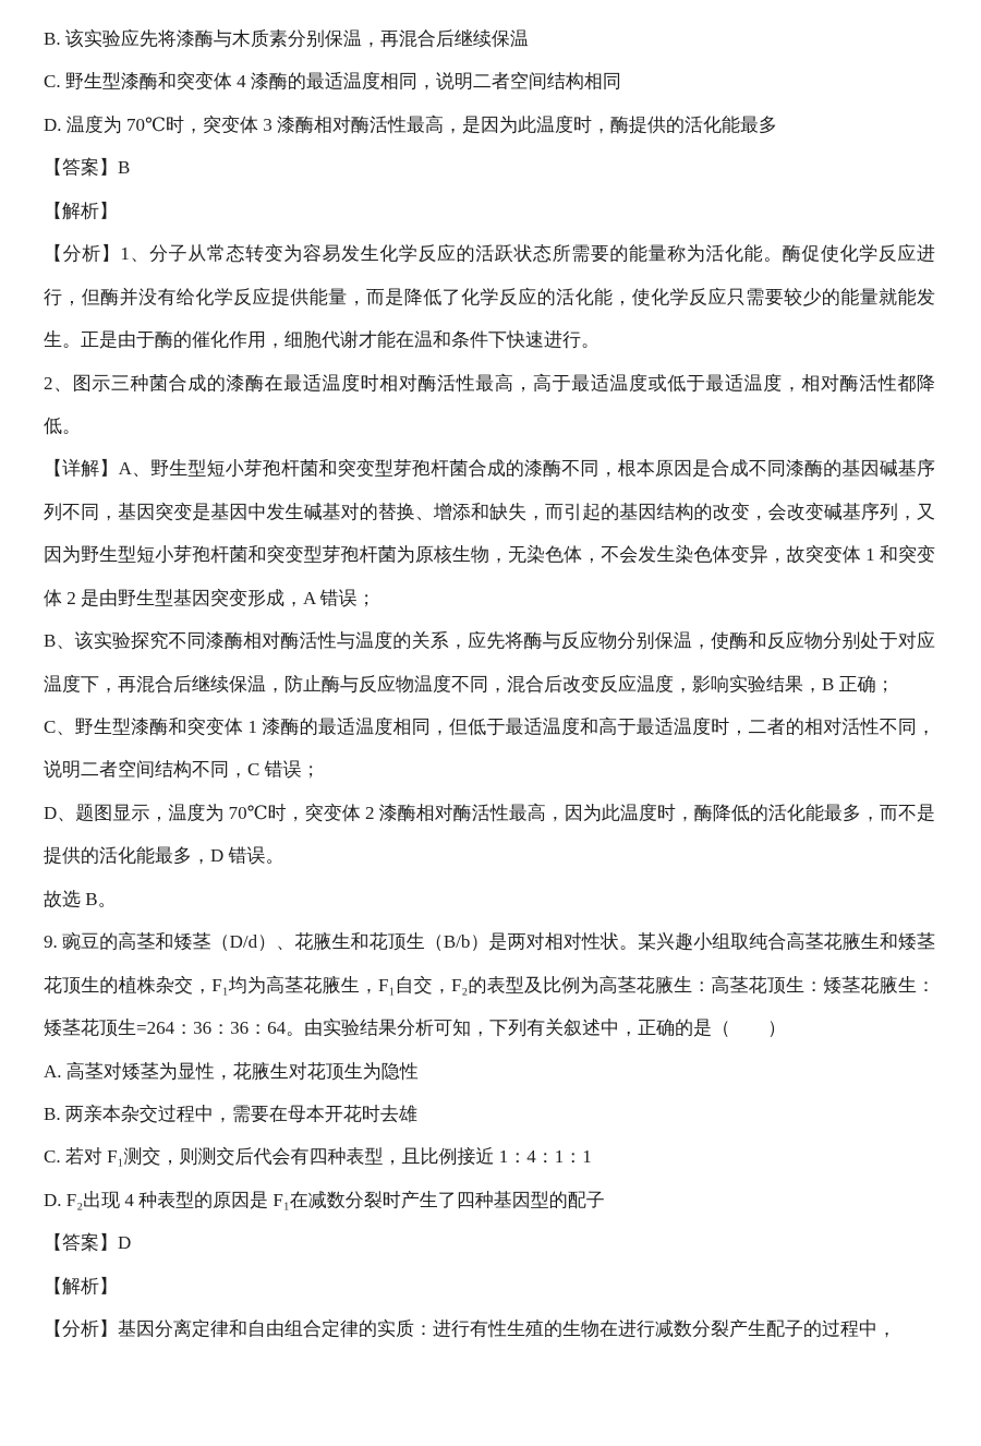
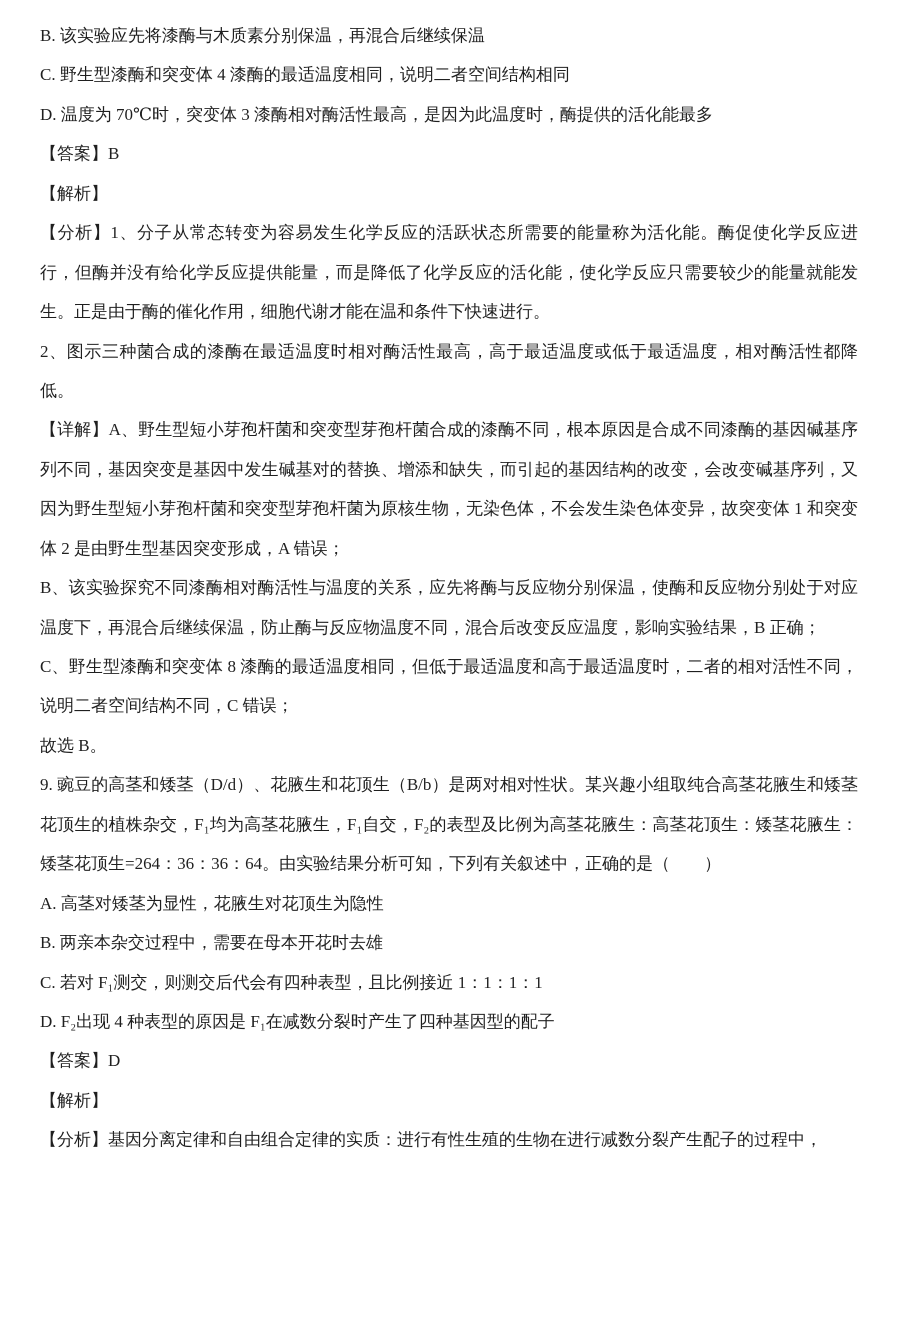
  B. 该实验应先将漆酶与木质素分别保温，再混合后继续保温
  C. 野生型漆酶和突变体 4 漆酶的最适温度相同，说明二者空间结构相同
  D. 温度为 70℃时，突变体 3 漆酶相对酶活性最高，是因为此温度时，酶提供的活化能最多
  【答案】B
  【解析】
  【分析】1、分子从常态转变为容易发生化学反应的活跃状态所需要的能量称为活化能。酶促使化学反应进行，但酶并没有给化学反应提供能量，而是降低了化学反应的活化能，使化学反应只需要较少的能量就能发生。正是由于酶的催化作用，细胞代谢才能在温和条件下快速进行。
  2、图示三种菌合成的漆酶在最适温度时相对酶活性最高，高于最适温度或低于最适温度，相对酶活性都降低。
  【详解】A、野生型短小芽孢杆菌和突变型芽孢杆菌合成的漆酶不同，根本原因是合成不同漆酶的基因碱基序列不同，基因突变是基因中发生碱基对的替换、增添和缺失，而引起的基因结构的改变，会改变碱基序列，又因为野生型短小芽孢杆菌和突变型芽孢杆菌为原核生物，无染色体，不会发生染色体变异，故突变体 1 和突变体 2 是由野生型基因突变形成，A 错误；
  B、该实验探究不同漆酶相对酶活性与温度的关系，应先将酶与反应物分别保温，使酶和反应物分别处于对应温度下，再混合后继续保温，防止酶与反应物温度不同，混合后改变反应温度，影响实验结果，B 正确；
- C、野生型漆酶和突变体 1 漆酶的最适温度相同，但低于最适温度和高于最适温度时，二者的相对活性不同，说明二者空间结构不同，C 错误；
+ C、野生型漆酶和突变体 8 漆酶的最适温度相同，但低于最适温度和高于最适温度时，二者的相对活性不同，说明二者空间结构不同，C 错误；
- D、题图显示，温度为 70℃时，突变体 2 漆酶相对酶活性最高，因为此温度时，酶降低的活化能最多，而不是提供的活化能最多，D 错误。
  故选 B。
  9. 豌豆的高茎和矮茎（D/d）、花腋生和花顶生（B/b）是两对相对性状。某兴趣小组取纯合高茎花腋生和矮茎花顶生的植株杂交，F₁均为高茎花腋生，F₁自交，F₂的表型及比例为高茎花腋生：高茎花顶生：矮茎花腋生：矮茎花顶生=264：36：36：64。由实验结果分析可知，下列有关叙述中，正确的是（ ）
  A. 高茎对矮茎为显性，花腋生对花顶生为隐性
  B. 两亲本杂交过程中，需要在母本开花时去雄
- C. 若对 F₁测交，则测交后代会有四种表型，且比例接近 1：4：1：1
+ C. 若对 F₁测交，则测交后代会有四种表型，且比例接近 1：1：1：1
  D. F₂出现 4 种表型的原因是 F₁在减数分裂时产生了四种基因型的配子
  【答案】D
  【解析】
  【分析】基因分离定律和自由组合定律的实质：进行有性生殖的生物在进行减数分裂产生配子的过程中，
